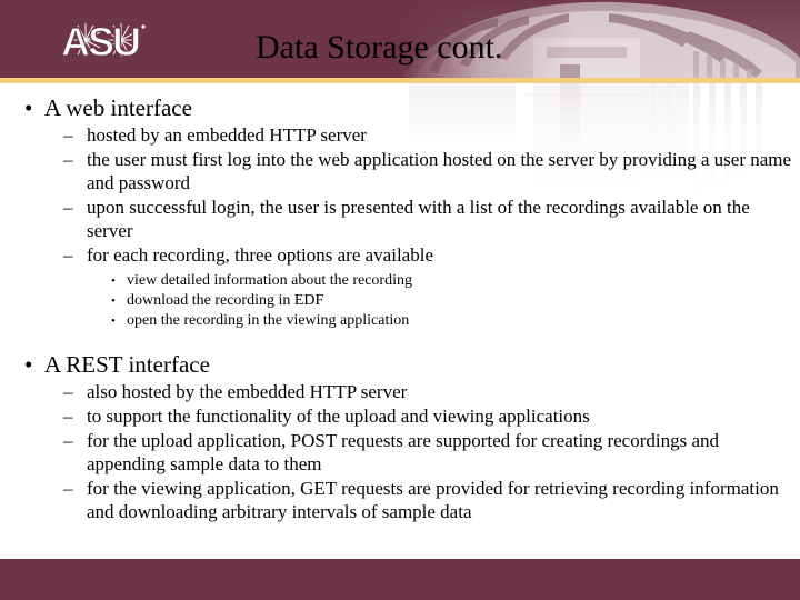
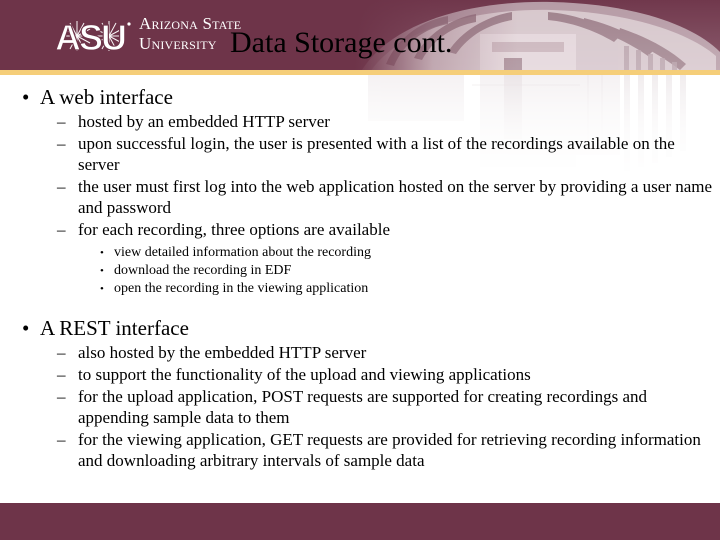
  ASU
+ Arizona State
+ University
  Data Storage cont.
  •
  A web interface
  –
  hosted by an embedded HTTP server
  –
- the user must first log into the web application hosted on the server by providing a user name and password
+ upon successful login, the user is presented with a list of the recordings available on the server
  –
- upon successful login, the user is presented with a list of the recordings available on the server
+ the user must first log into the web application hosted on the server by providing a user name and password
  –
  for each recording, three options are available
  •
  view detailed information about the recording
  •
  download the recording in EDF
  •
  open the recording in the viewing application
  •
  A REST interface
  –
  also hosted by the embedded HTTP server
  –
  to support the functionality of the upload and viewing applications
  –
  for the upload application, POST requests are supported for creating recordings and appending sample data to them
  –
  for the viewing application, GET requests are provided for retrieving recording information and downloading arbitrary intervals of sample data
